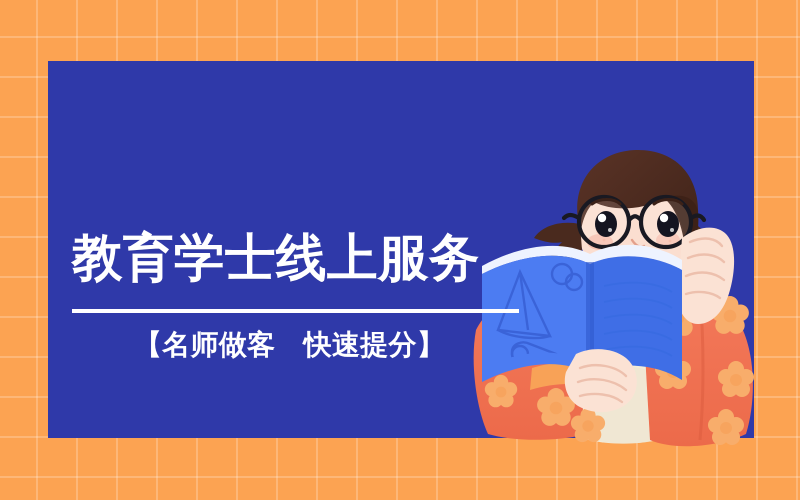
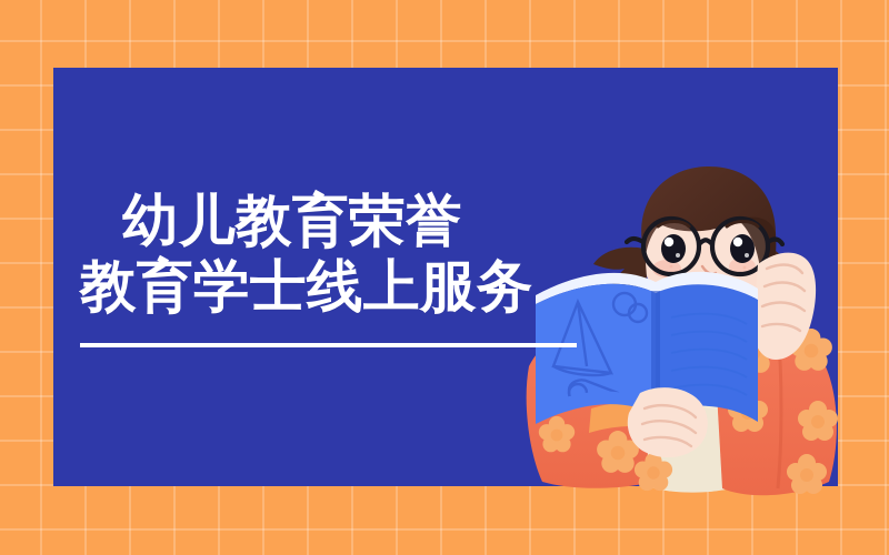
+ 幼儿教育荣誉
  教育学士线上服务
- 【名师做客 快速提分】
